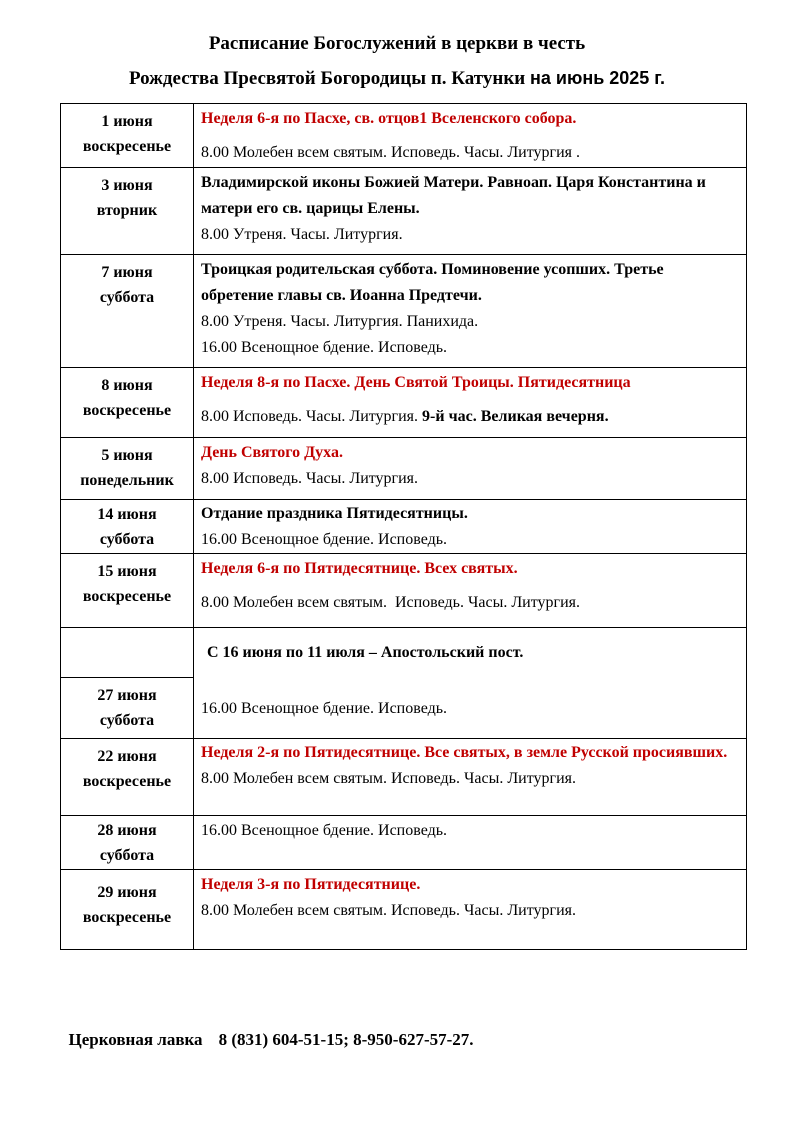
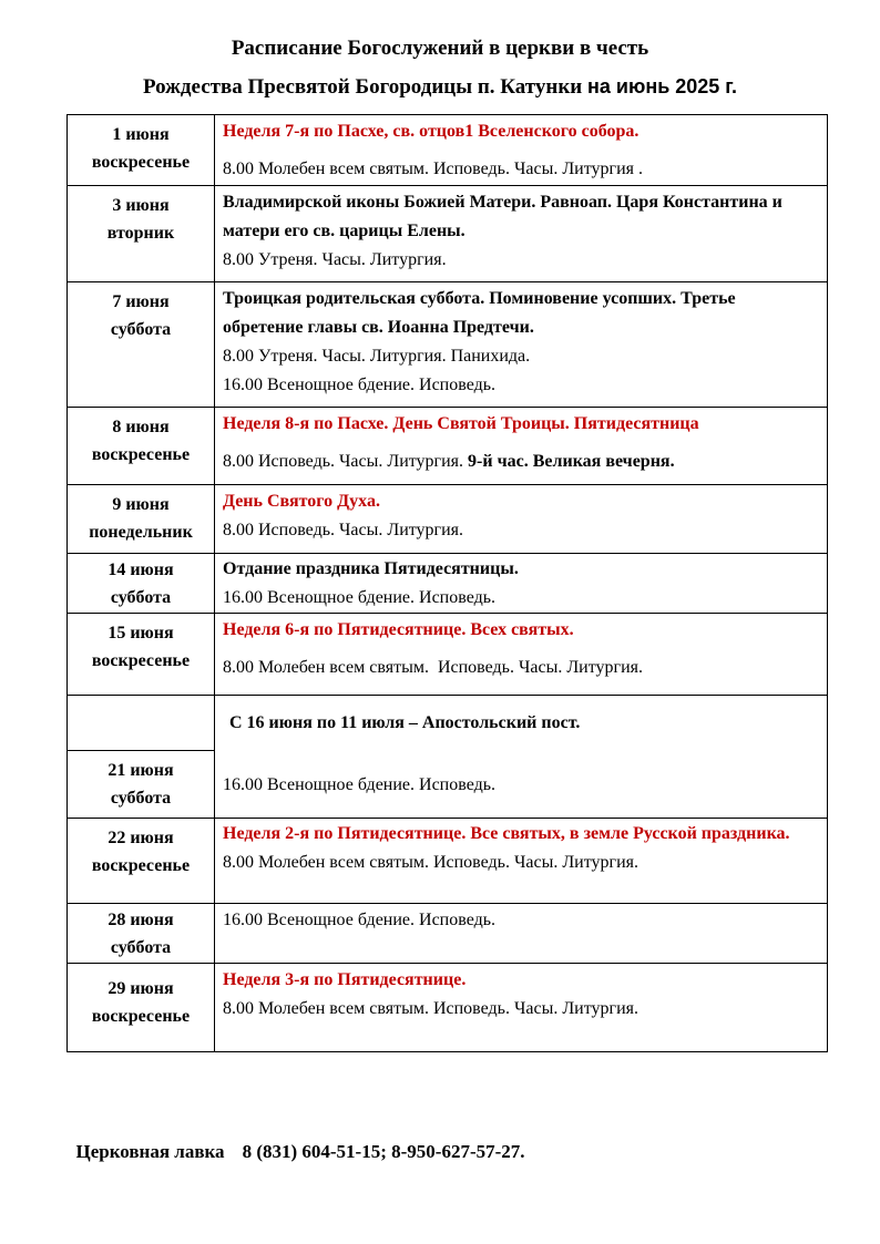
  Расписание Богослужений в церкви в честь
  Рождества Пресвятой Богородицы п. Катунки на июнь 2025 г.
- 1 июня воскресенье	Неделя 6-я по Пасхе, св. отцов1 Вселенского собора. 8.00 Молебен всем святым. Исповедь. Часы. Литургия .
+ 1 июня воскресенье	Неделя 7-я по Пасхе, св. отцов1 Вселенского собора. 8.00 Молебен всем святым. Исповедь. Часы. Литургия .
  3 июня вторник	Владимирской иконы Божией Матери. Равноап. Царя Константина и матери его св. царицы Елены. 8.00 Утреня. Часы. Литургия.
  7 июня суббота	Троицкая родительская суббота. Поминовение усопших. Третье обретение главы св. Иоанна Предтечи. 8.00 Утреня. Часы. Литургия. Панихида. 16.00 Всенощное бдение. Исповедь.
  8 июня воскресенье	Неделя 8-я по Пасхе. День Святой Троицы. Пятидесятница 8.00 Исповедь. Часы. Литургия. 9-й час. Великая вечерня.
- 5 июня понедельник	День Святого Духа. 8.00 Исповедь. Часы. Литургия.
+ 9 июня понедельник	День Святого Духа. 8.00 Исповедь. Часы. Литургия.
  14 июня суббота	Отдание праздника Пятидесятницы. 16.00 Всенощное бдение. Исповедь.
  15 июня воскресенье	Неделя 6-я по Пятидесятнице. Всех святых. 8.00 Молебен всем святым. Исповедь. Часы. Литургия.
  	С 16 июня по 11 июля – Апостольский пост. 16.00 Всенощное бдение. Исповедь.
- 27 июня суббота
+ 21 июня суббота
- 22 июня воскресенье	Неделя 2-я по Пятидесятнице. Все святых, в земле Русской просиявших. 8.00 Молебен всем святым. Исповедь. Часы. Литургия.
+ 22 июня воскресенье	Неделя 2-я по Пятидесятнице. Все святых, в земле Русской праздника. 8.00 Молебен всем святым. Исповедь. Часы. Литургия.
  28 июня суббота	16.00 Всенощное бдение. Исповедь.
  29 июня воскресенье	Неделя 3-я по Пятидесятнице. 8.00 Молебен всем святым. Исповедь. Часы. Литургия.
  Церковная лавка 8 (831) 604-51-15; 8-950-627-57-27.
